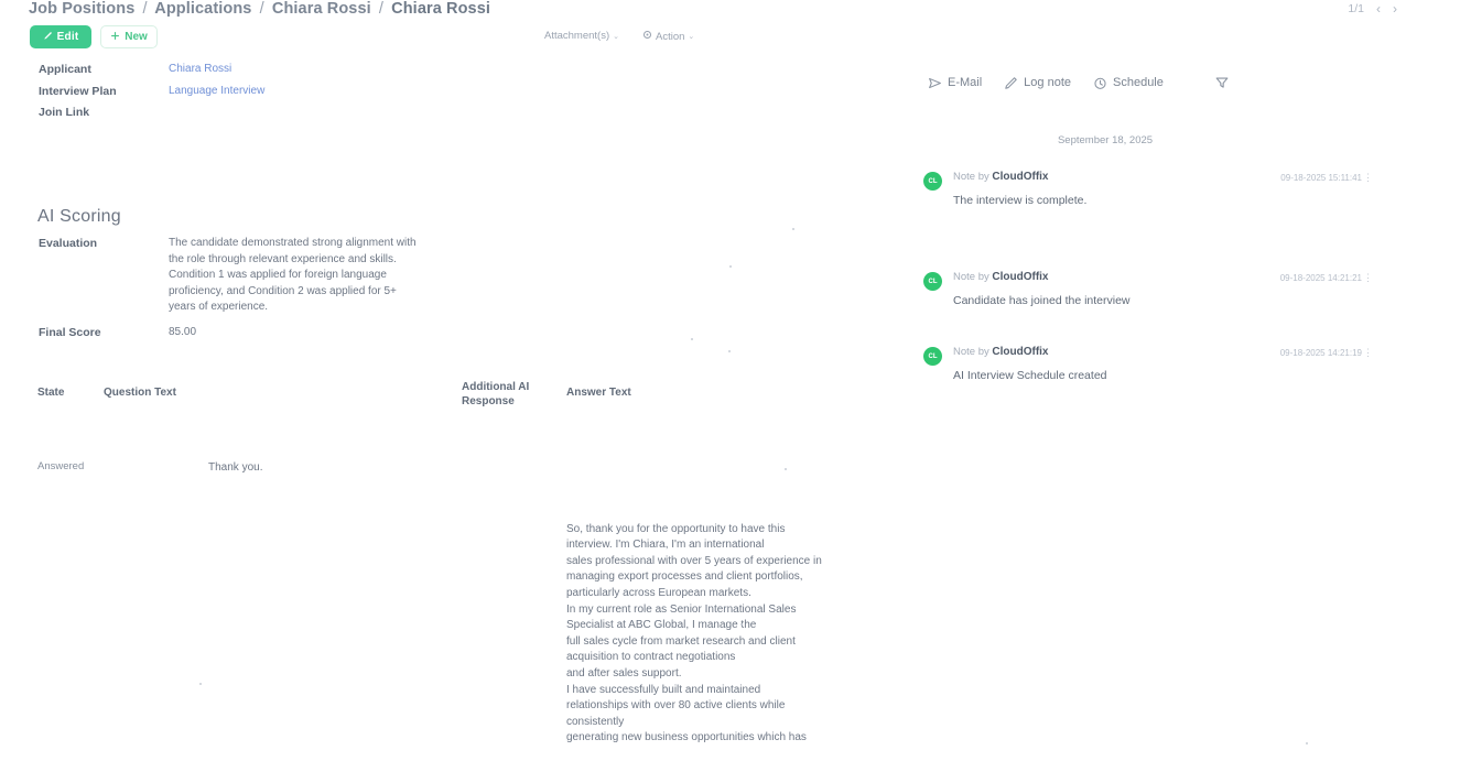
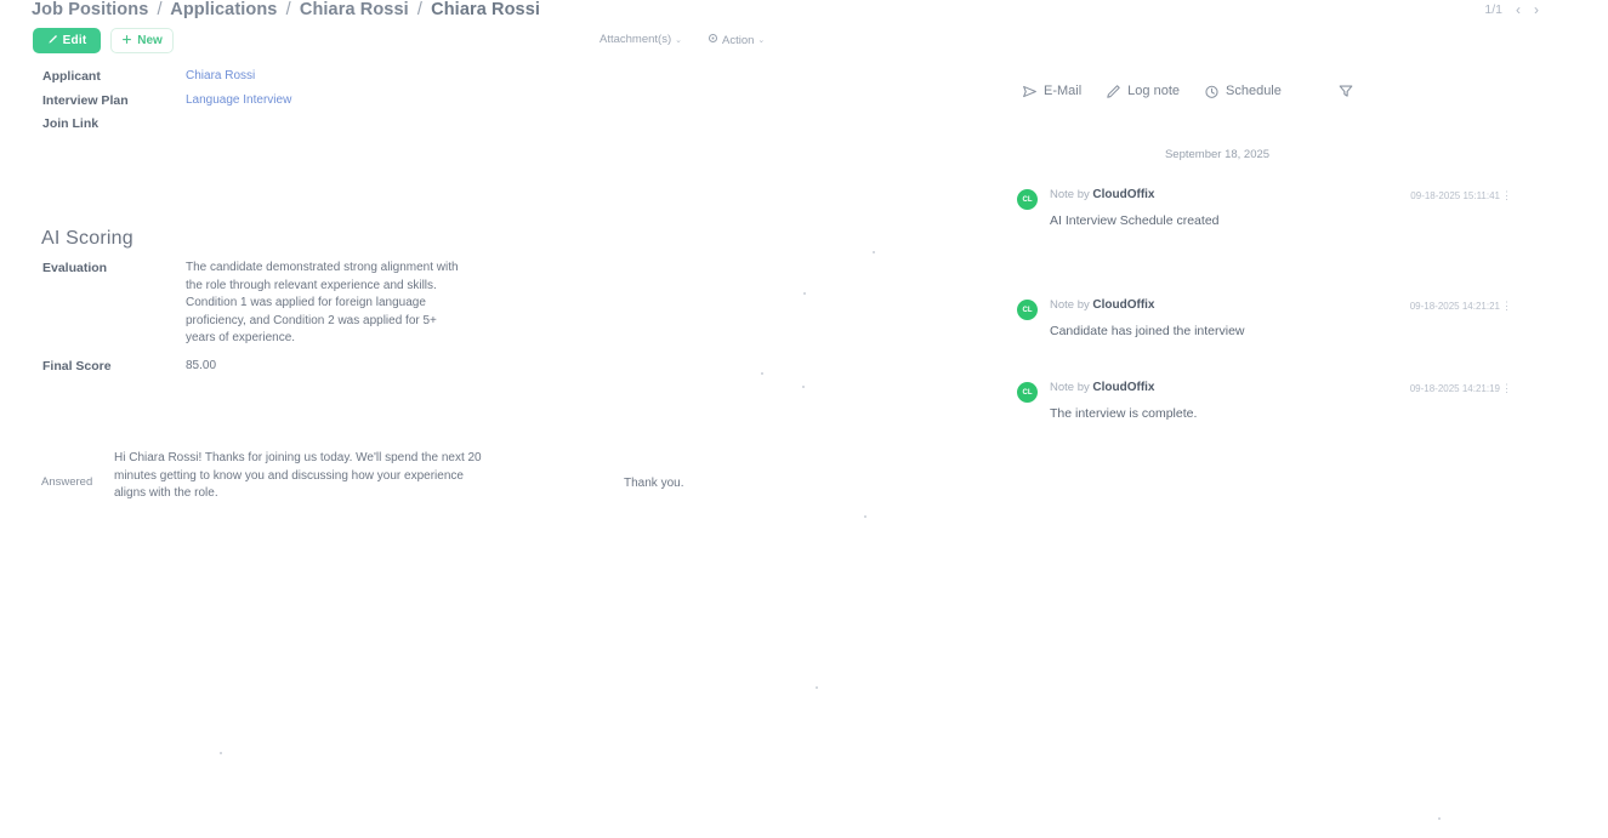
  Job Positions / Applications / Chiara Rossi / Chiara Rossi
  1/1
  ‹
  ›
  Edit
  New
  Attachment(s)
  Action
  Applicant
  Chiara Rossi
  Interview Plan
  Language Interview
  Join Link
  AI Scoring
  Evaluation
  The candidate demonstrated strong alignment with the role through relevant experience and skills. Condition 1 was applied for foreign language proficiency, and Condition 2 was applied for 5+ years of experience.
  Final Score
  85.00
- State
- Question Text
- Additional AI Response
- Answer Text
  Answered
+ Hi Chiara Rossi! Thanks for joining us today. We'll spend the next 20 minutes getting to know you and discussing how your experience aligns with the role.
  Thank you.
- So, thank you for the opportunity to have this
- interview. I'm Chiara, I'm an international
- sales professional with over 5 years of experience in
- managing export processes and client portfolios,
- particularly across European markets.
- In my current role as Senior International Sales
- Specialist at ABC Global, I manage the
- full sales cycle from market research and client
- acquisition to contract negotiations
- and after sales support.
- I have successfully built and maintained
- relationships with over 80 active clients while
- consistently
- generating new business opportunities which has
  E-Mail
  Log note
  Schedule
  September 18, 2025
  Note by CloudOffix
- The interview is complete.
+ AI Interview Schedule created
  09-18-2025 15:11:41
  ⋮
  Note by CloudOffix
  Candidate has joined the interview
  09-18-2025 14:21:21
  ⋮
  Note by CloudOffix
- AI Interview Schedule created
+ The interview is complete.
  09-18-2025 14:21:19
  ⋮
